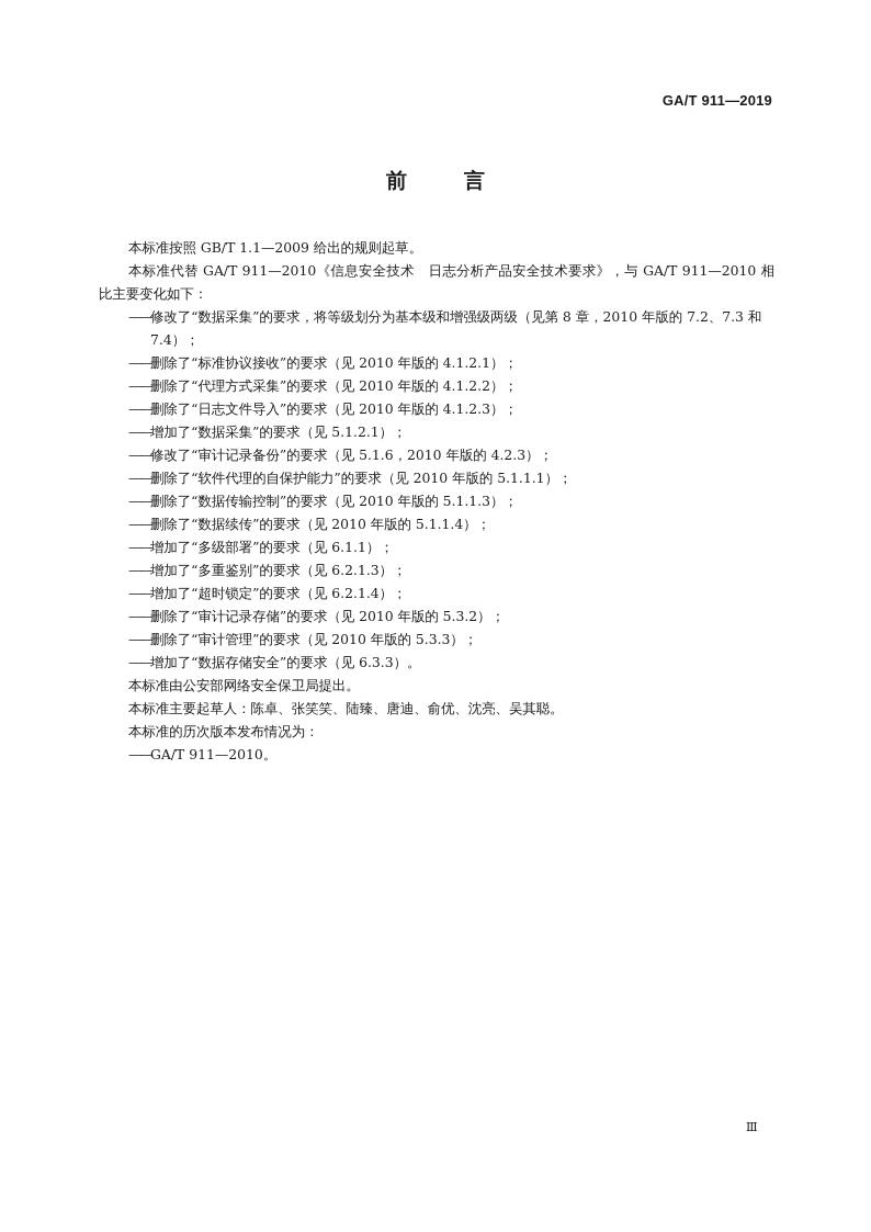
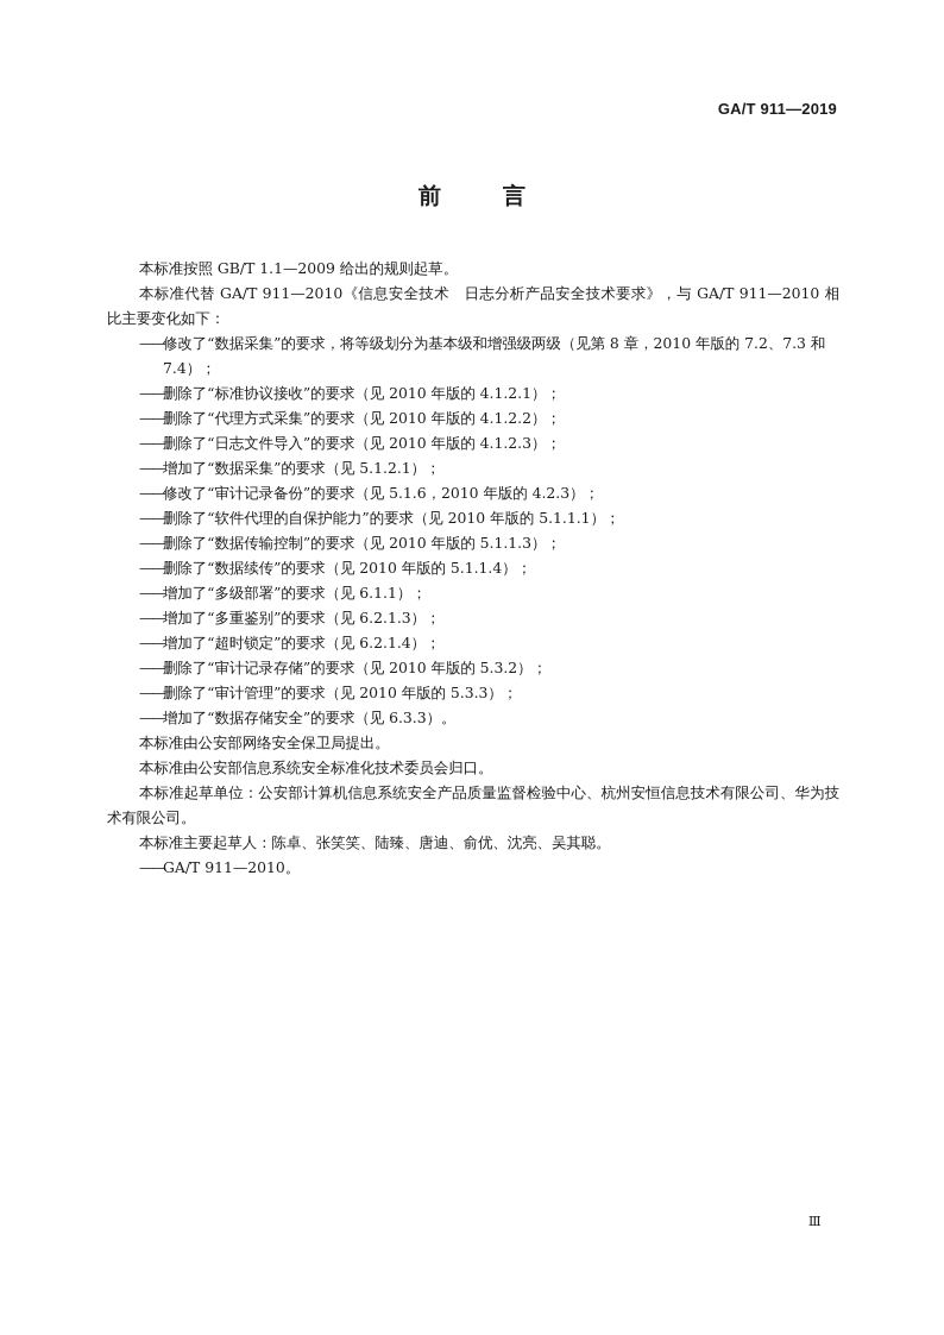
  GA/T 911—2019
  前 言
  本标准按照 GB/T 1.1—2009 给出的规则起草。
  本标准代替 GA/T 911—2010《信息安全技术 日志分析产品安全技术要求》，与 GA/T 911—2010 相比主要变化如下：
  ——
  修改了“数据采集”的要求，将等级划分为基本级和增强级两级（见第 8 章，2010 年版的 7.2、7.3 和 7.4）；
  ——
  删除了“标准协议接收”的要求（见 2010 年版的 4.1.2.1）；
  ——
  删除了“代理方式采集”的要求（见 2010 年版的 4.1.2.2）；
  ——
  删除了“日志文件导入”的要求（见 2010 年版的 4.1.2.3）；
  ——
  增加了“数据采集”的要求（见 5.1.2.1）；
  ——
  修改了“审计记录备份”的要求（见 5.1.6，2010 年版的 4.2.3）；
  ——
  删除了“软件代理的自保护能力”的要求（见 2010 年版的 5.1.1.1）；
  ——
  删除了“数据传输控制”的要求（见 2010 年版的 5.1.1.3）；
  ——
  删除了“数据续传”的要求（见 2010 年版的 5.1.1.4）；
  ——
  增加了“多级部署”的要求（见 6.1.1）；
  ——
  增加了“多重鉴别”的要求（见 6.2.1.3）；
  ——
  增加了“超时锁定”的要求（见 6.2.1.4）；
  ——
  删除了“审计记录存储”的要求（见 2010 年版的 5.3.2）；
  ——
  删除了“审计管理”的要求（见 2010 年版的 5.3.3）；
  ——
  增加了“数据存储安全”的要求（见 6.3.3）。
  本标准由公安部网络安全保卫局提出。
+ 本标准由公安部信息系统安全标准化技术委员会归口。
+ 本标准起草单位：公安部计算机信息系统安全产品质量监督检验中心、杭州安恒信息技术有限公司、华为技术有限公司。
  本标准主要起草人：陈卓、张笑笑、陆臻、唐迪、俞优、沈亮、吴其聪。
- 本标准的历次版本发布情况为：
  ——
  GA/T 911—2010。
  Ⅲ
